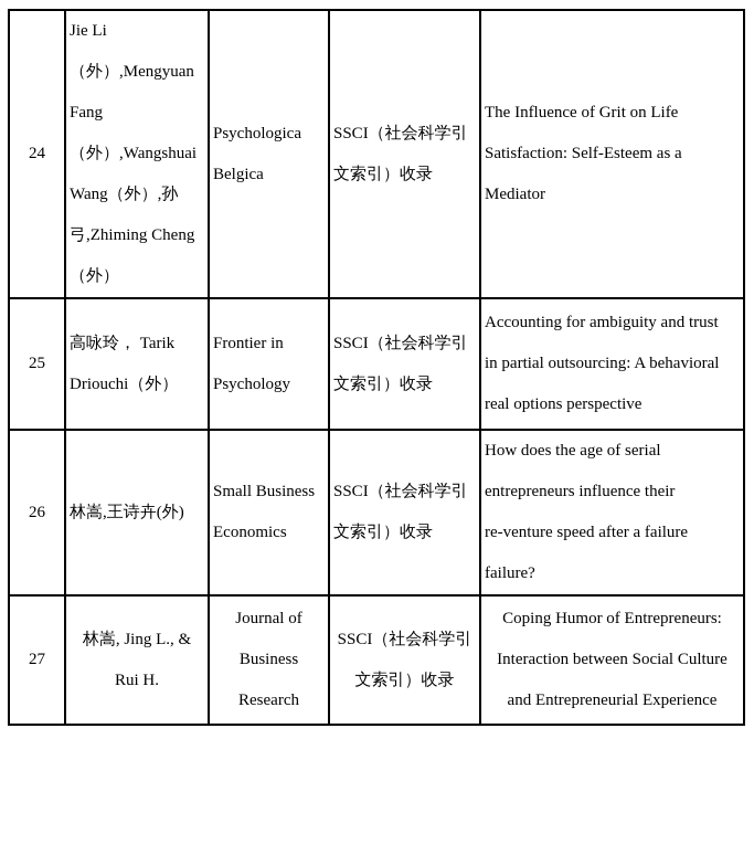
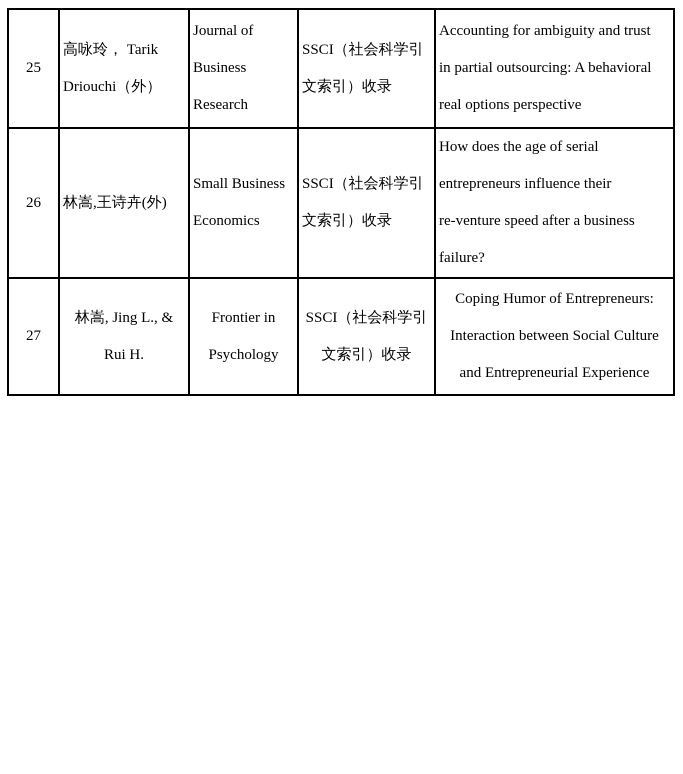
- 24	Jie Li （外）,Mengyuan Fang （外）,Wangshuai Wang（外）,孙 弓,Zhiming Cheng （外）	Psychologica Belgica	SSCI（社会科学引 文索引）收录	The Influence of Grit on Life Satisfaction: Self-Esteem as a Mediator
- 25	高咏玲， Tarik Driouchi（外）	Frontier in Psychology	SSCI（社会科学引 文索引）收录	Accounting for ambiguity and trust in partial outsourcing: A behavioral real options perspective
+ 25	高咏玲， Tarik Driouchi（外）	Journal of Business Research	SSCI（社会科学引 文索引）收录	Accounting for ambiguity and trust in partial outsourcing: A behavioral real options perspective
- 26	林嵩,王诗卉(外)	Small Business Economics	SSCI（社会科学引 文索引）收录	How does the age of serial entrepreneurs influence their re-venture speed after a failure failure?
+ 26	林嵩,王诗卉(外)	Small Business Economics	SSCI（社会科学引 文索引）收录	How does the age of serial entrepreneurs influence their re-venture speed after a business failure?
- 27	林嵩, Jing L., & Rui H.	Journal of Business Research	SSCI（社会科学引 文索引）收录	Coping Humor of Entrepreneurs: Interaction between Social Culture and Entrepreneurial Experience
+ 27	林嵩, Jing L., & Rui H.	Frontier in Psychology	SSCI（社会科学引 文索引）收录	Coping Humor of Entrepreneurs: Interaction between Social Culture and Entrepreneurial Experience
